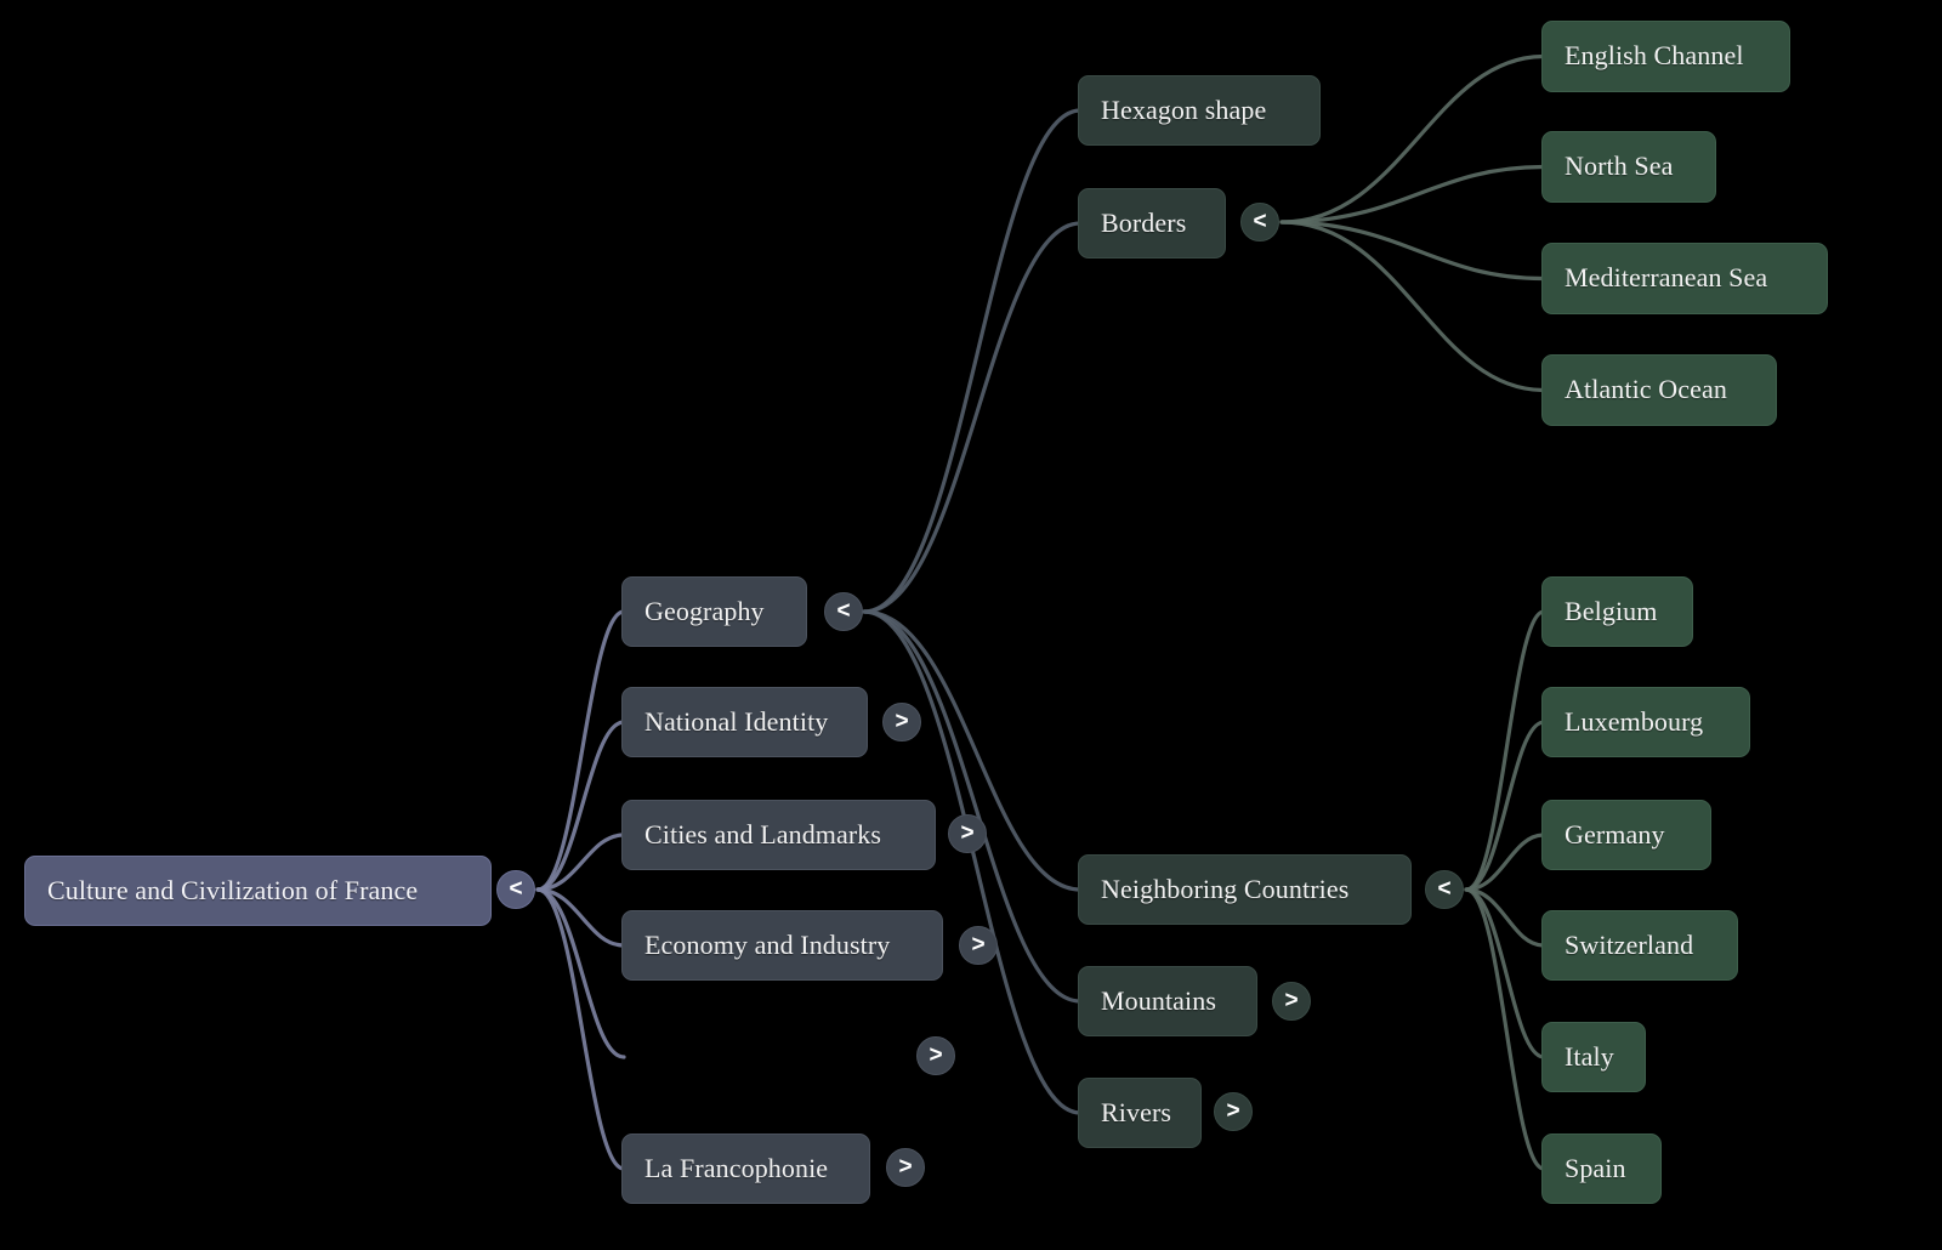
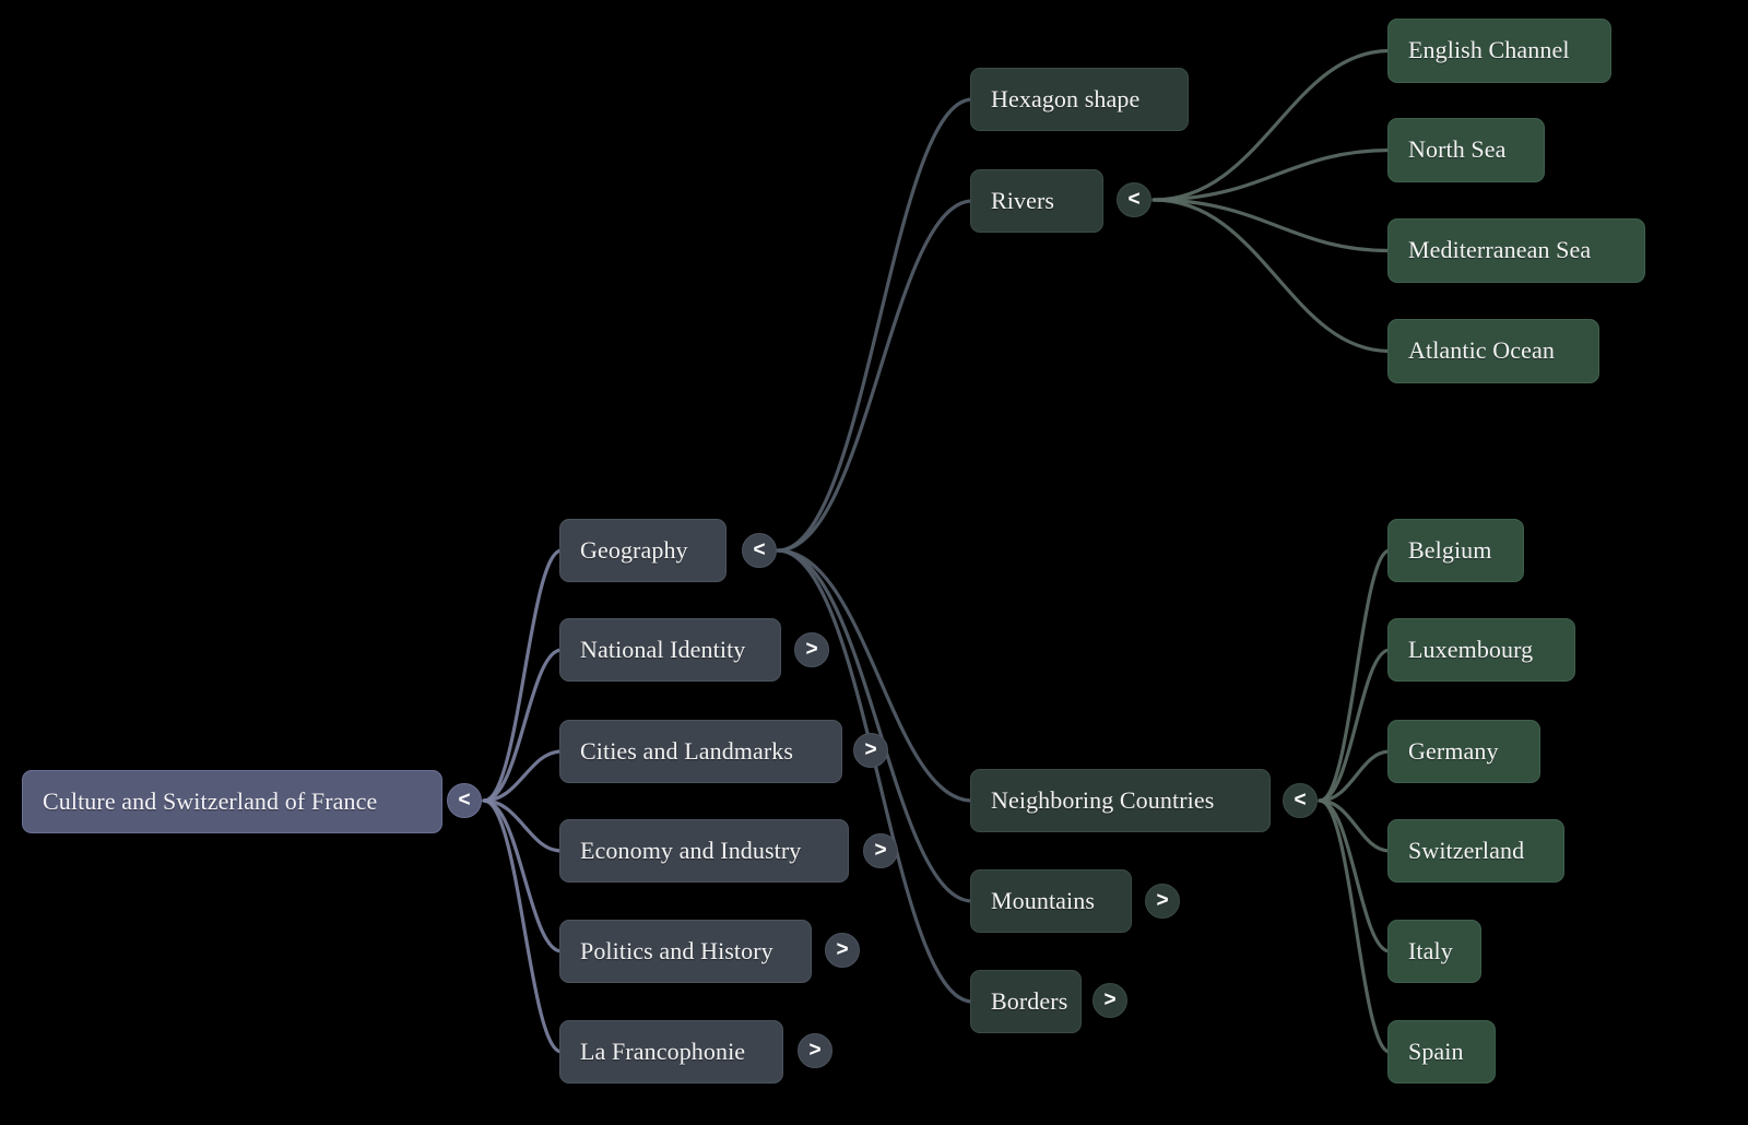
- Culture and Civilization of France
+ Culture and Switzerland of France
  <
  Geography
  <
  National Identity
  >
  Cities and Landmarks
  >
  Economy and Industry
  >
+ Politics and History
  >
  La Francophonie
  >
  Hexagon shape
- Borders
+ Rivers
  <
  Neighboring Countries
  <
  Mountains
  >
- Rivers
+ Borders
  >
  English Channel
  North Sea
  Mediterranean Sea
  Atlantic Ocean
  Belgium
  Luxembourg
  Germany
  Switzerland
  Italy
  Spain
